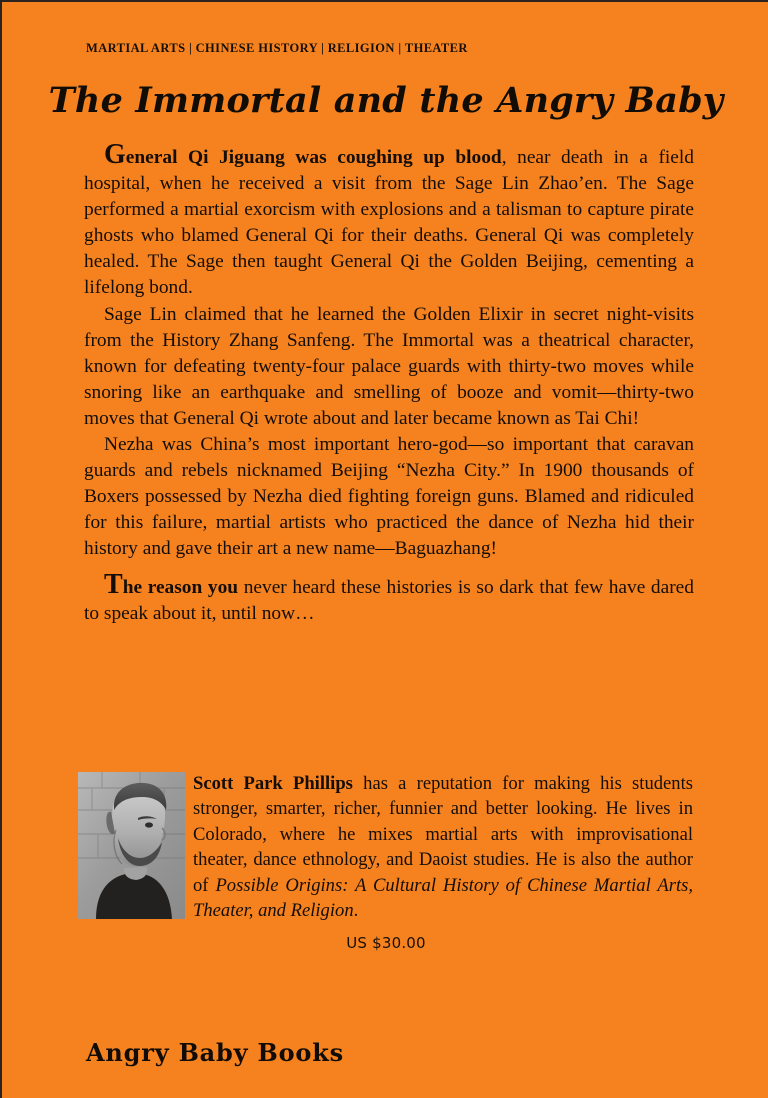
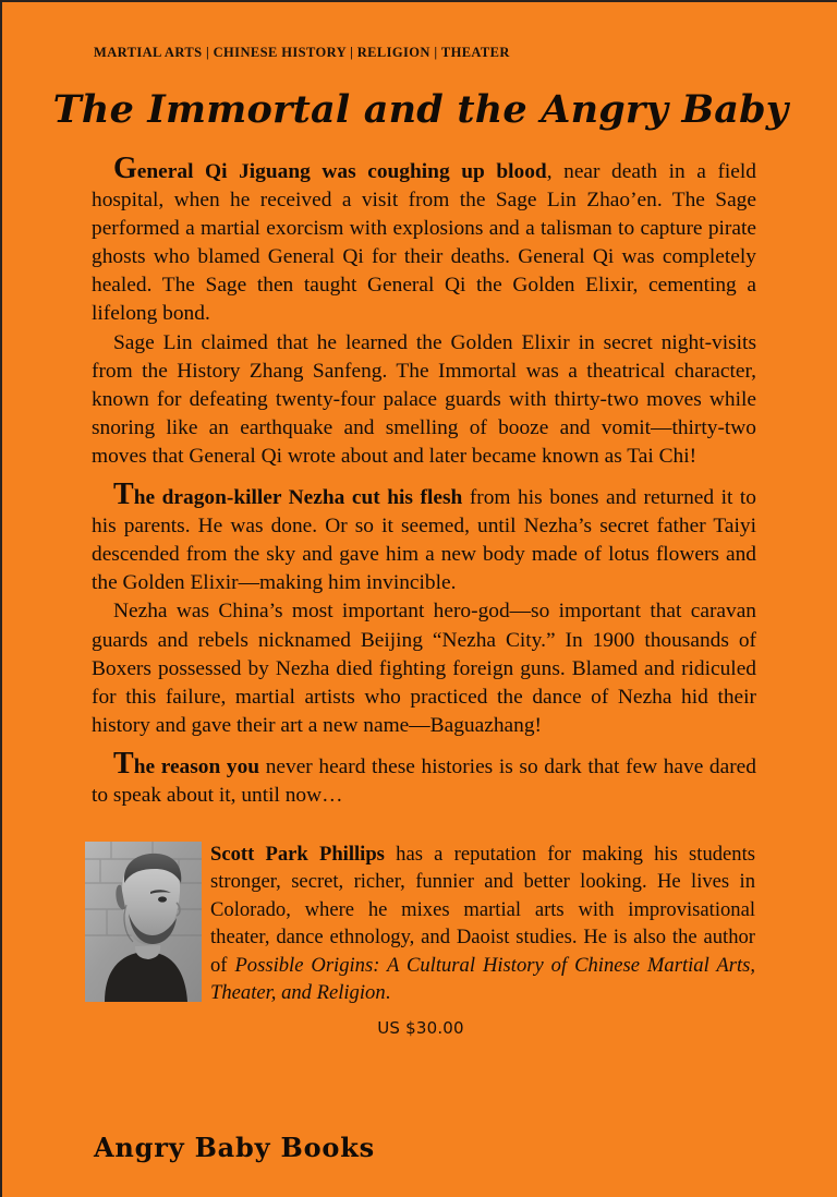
  MARTIAL ARTS | CHINESE HISTORY | RELIGION | THEATER
  The Immortal and the Angry Baby
- General Qi Jiguang was coughing up blood, near death in a field hospital, when he received a visit from the Sage Lin Zhao’en. The Sage performed a martial exorcism with explosions and a talisman to capture pirate ghosts who blamed General Qi for their deaths. General Qi was completely healed. The Sage then taught General Qi the Golden Beijing, cementing a lifelong bond.
+ General Qi Jiguang was coughing up blood, near death in a field hospital, when he received a visit from the Sage Lin Zhao’en. The Sage performed a martial exorcism with explosions and a talisman to capture pirate ghosts who blamed General Qi for their deaths. General Qi was completely healed. The Sage then taught General Qi the Golden Elixir, cementing a lifelong bond.
  Sage Lin claimed that he learned the Golden Elixir in secret night-visits from the History Zhang Sanfeng. The Immortal was a theatrical character, known for defeating twenty-four palace guards with thirty-two moves while snoring like an earthquake and smelling of booze and vomit—thirty-two moves that General Qi wrote about and later became known as Tai Chi!
+ The dragon-killer Nezha cut his flesh from his bones and returned it to his parents. He was done. Or so it seemed, until Nezha’s secret father Taiyi descended from the sky and gave him a new body made of lotus flowers and the Golden Elixir—making him invincible.
  Nezha was China’s most important hero-god—so important that caravan guards and rebels nicknamed Beijing “Nezha City.” In 1900 thousands of Boxers possessed by Nezha died fighting foreign guns. Blamed and ridiculed for this failure, martial artists who practiced the dance of Nezha hid their history and gave their art a new name—Baguazhang!
  The reason you never heard these histories is so dark that few have dared to speak about it, until now…
- Scott Park Phillips has a reputation for making his students stronger, smarter, richer, funnier and better looking. He lives in Colorado, where he mixes martial arts with improvisational theater, dance ethnology, and Daoist studies. He is also the author of Possible Origins: A Cultural History of Chinese Martial Arts, Theater, and Religion.
+ Scott Park Phillips has a reputation for making his students stronger, secret, richer, funnier and better looking. He lives in Colorado, where he mixes martial arts with improvisational theater, dance ethnology, and Daoist studies. He is also the author of Possible Origins: A Cultural History of Chinese Martial Arts, Theater, and Religion.
  US $30.00
  Angry Baby Books
